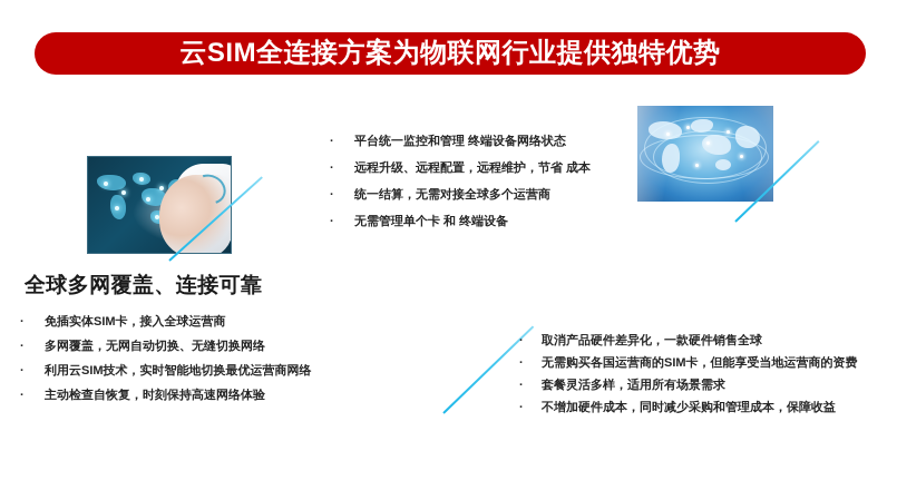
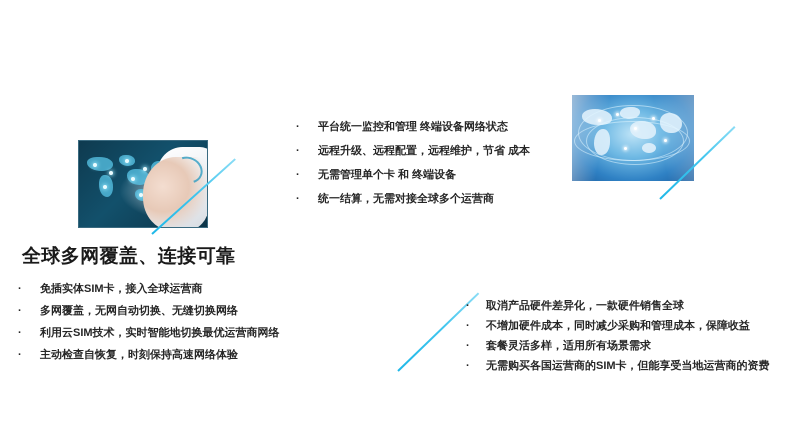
- 云SIM全连接方案为物联网行业提供独特优势
  ·
  平台统一监控和管理 终端设备网络状态
  ·
  远程升级、远程配置，远程维护，节省 成本
  ·
- 统一结算，无需对接全球多个运营商
+ 无需管理单个卡 和 终端设备
  ·
- 无需管理单个卡 和 终端设备
+ 统一结算，无需对接全球多个运营商
  全球多网覆盖、连接可靠
  ·
  免插实体SIM卡，接入全球运营商
  ·
  多网覆盖，无网自动切换、无缝切换网络
  ·
  利用云SIM技术，实时智能地切换最优运营商网络
  ·
  主动检查自恢复，时刻保持高速网络体验
  ·
  取消产品硬件差异化，一款硬件销售全球
  ·
- 无需购买各国运营商的SIM卡，但能享受当地运营商的资费
+ 不增加硬件成本，同时减少采购和管理成本，保障收益
  ·
  套餐灵活多样，适用所有场景需求
  ·
- 不增加硬件成本，同时减少采购和管理成本，保障收益
+ 无需购买各国运营商的SIM卡，但能享受当地运营商的资费
